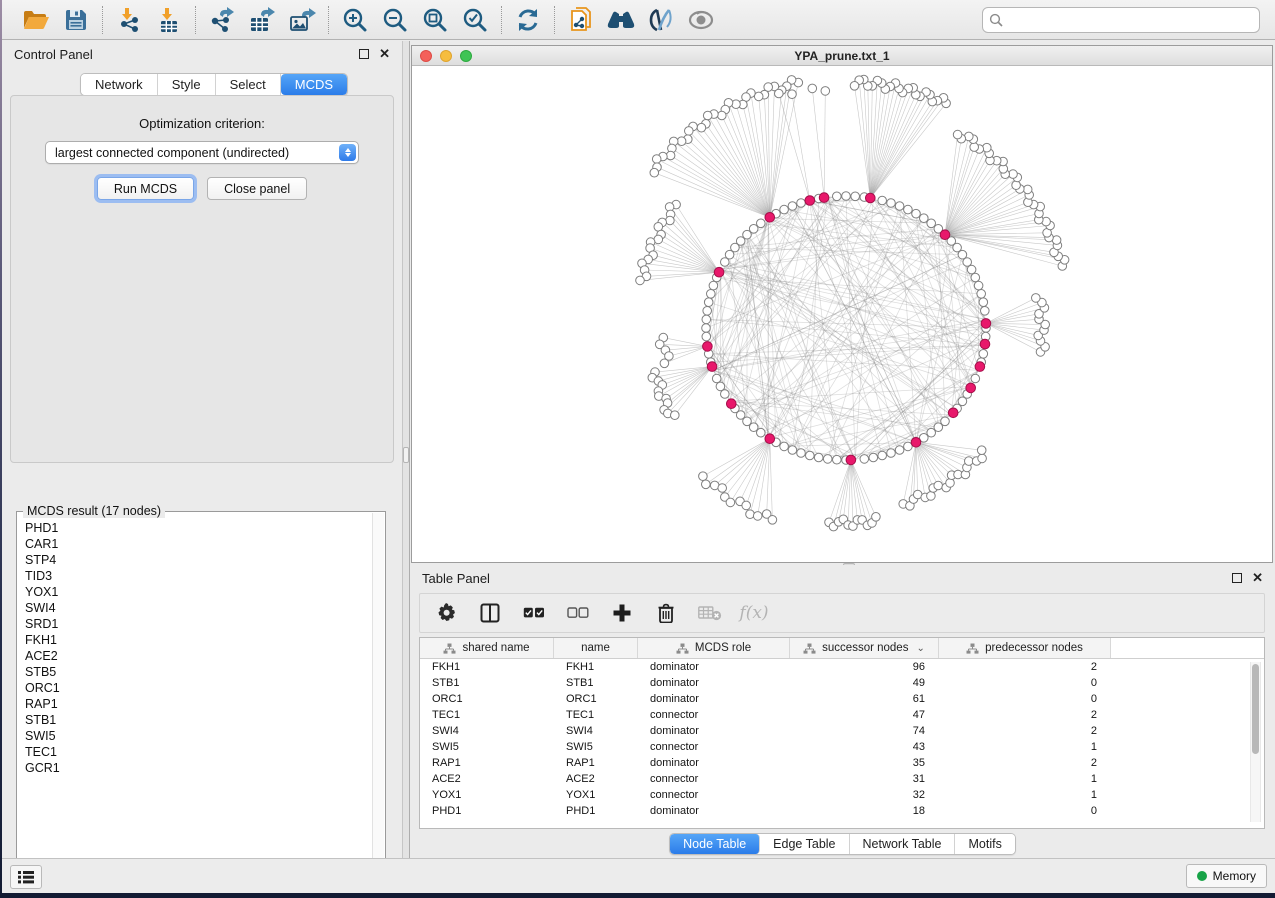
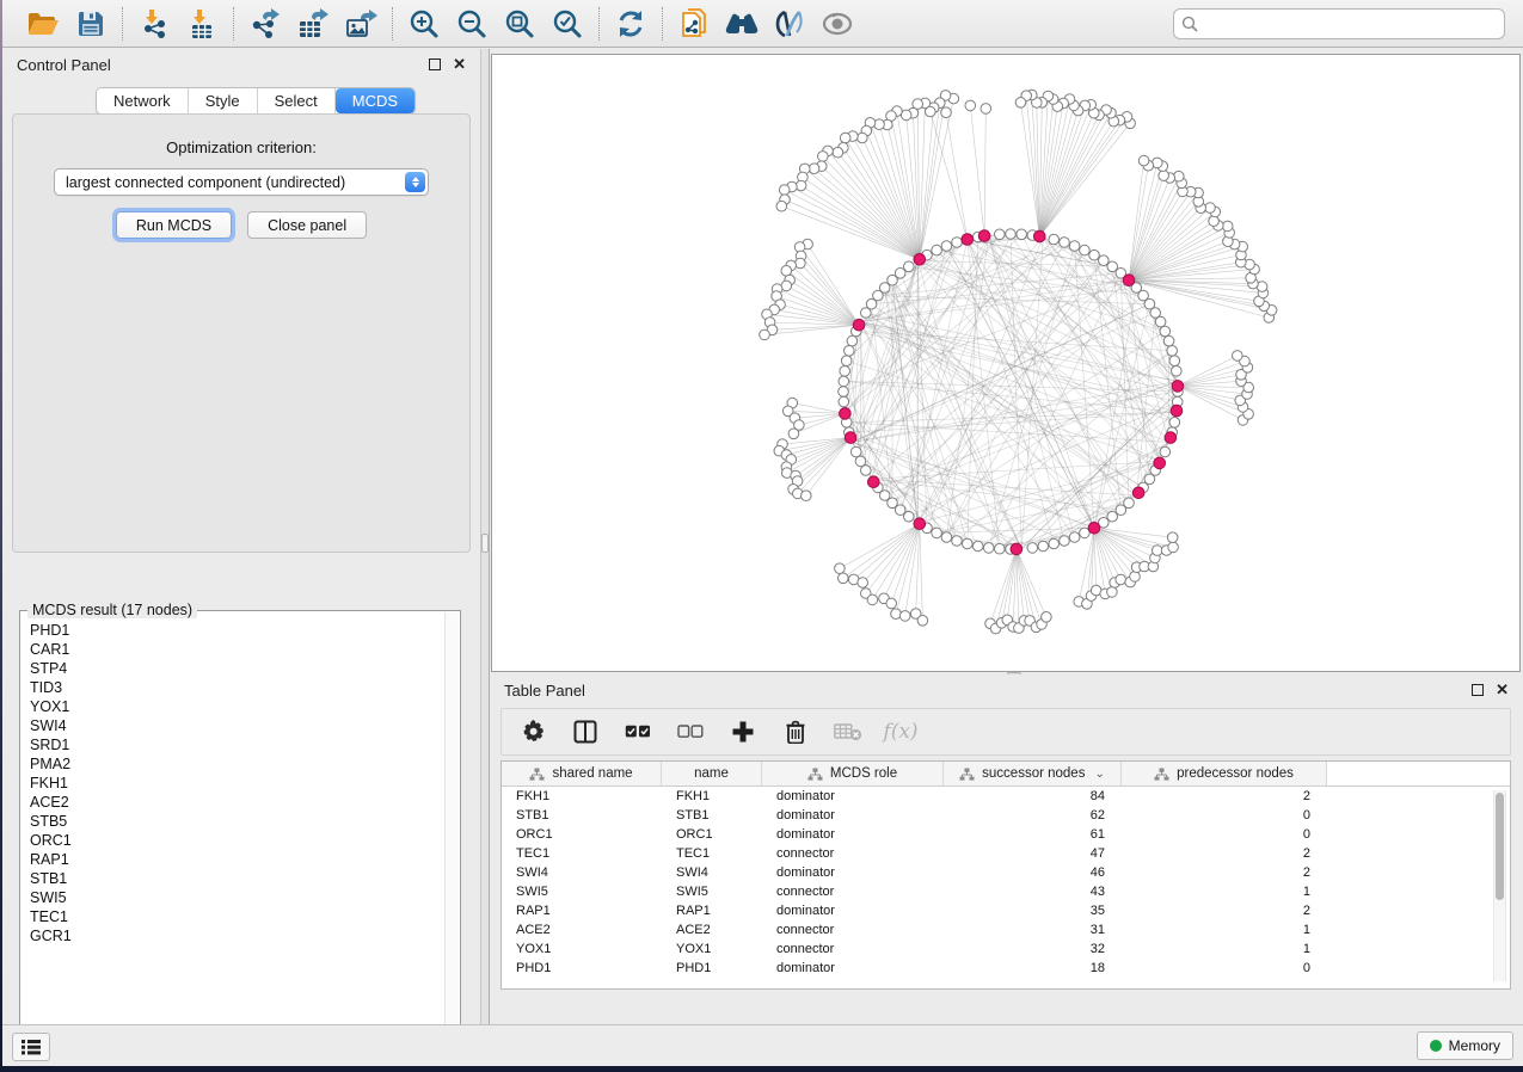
  Control Panel
  ✕
  Network
  Style
  Select
  MCDS
  Optimization criterion:
  largest connected component (undirected)
  Run MCDS
  Close panel
  MCDS result (17 nodes)
  PHD1
  CAR1
  STP4
  TID3
  YOX1
  SWI4
  SRD1
+ PMA2
  FKH1
  ACE2
  STB5
  ORC1
  RAP1
  STB1
  SWI5
  TEC1
  GCR1
- YPA_prune.txt_1
  Table Panel
  ✕
  f(x)
  shared name
  name
  MCDS role
  successor nodes
  ⌄
  predecessor nodes
  FKH1
  FKH1
  dominator
- 96
+ 84
  2
  STB1
  STB1
  dominator
- 49
+ 62
  0
  ORC1
  ORC1
  dominator
  61
  0
  TEC1
  TEC1
  connector
  47
  2
  SWI4
  SWI4
  dominator
- 74
+ 46
  2
  SWI5
  SWI5
  connector
  43
  1
  RAP1
  RAP1
  dominator
  35
  2
  ACE2
  ACE2
  connector
  31
  1
  YOX1
  YOX1
  connector
  32
  1
  PHD1
  PHD1
  dominator
  18
  0
- Node Table
- Edge Table
- Network Table
- Motifs
  Memory
